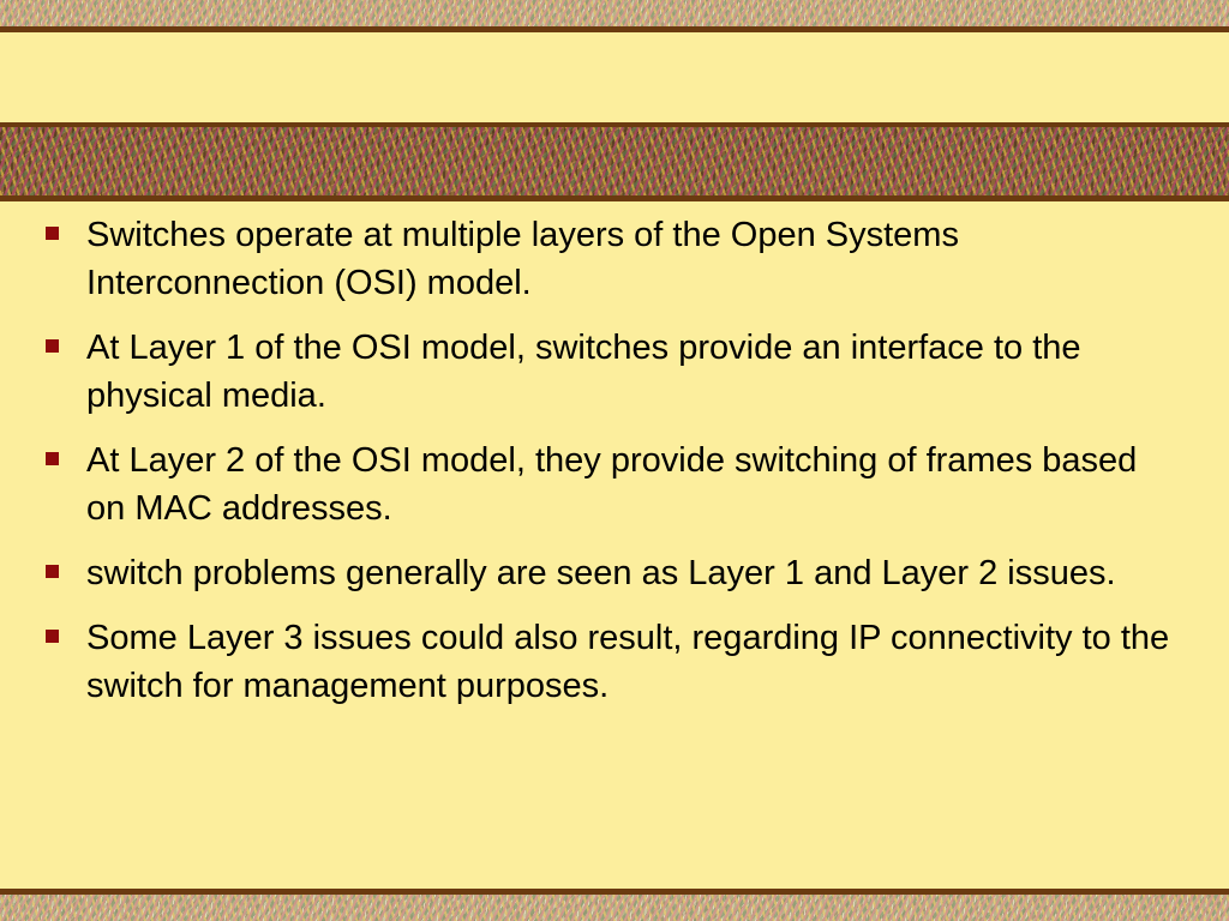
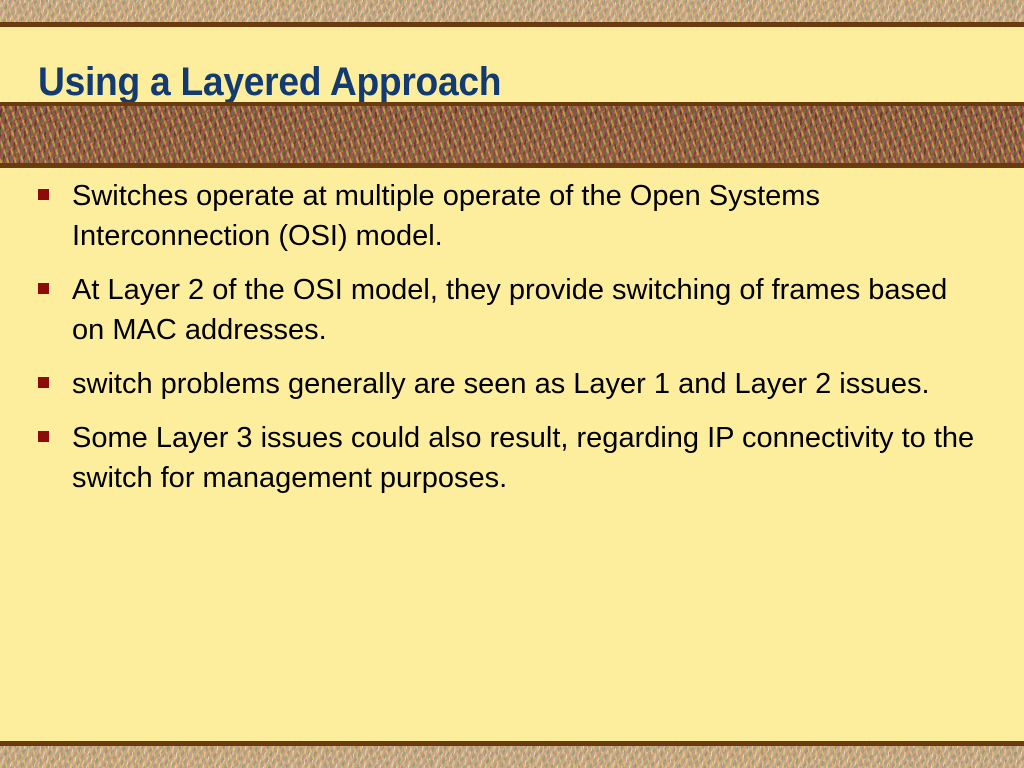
+ Using a Layered Approach
- Switches operate at multiple layers of the Open Systems Interconnection (OSI) model.
+ Switches operate at multiple operate of the Open Systems Interconnection (OSI) model.
- At Layer 1 of the OSI model, switches provide an interface to the physical media.
  At Layer 2 of the OSI model, they provide switching of frames based on MAC addresses.
  switch problems generally are seen as Layer 1 and Layer 2 issues.
  Some Layer 3 issues could also result, regarding IP connectivity to the switch for management purposes.
